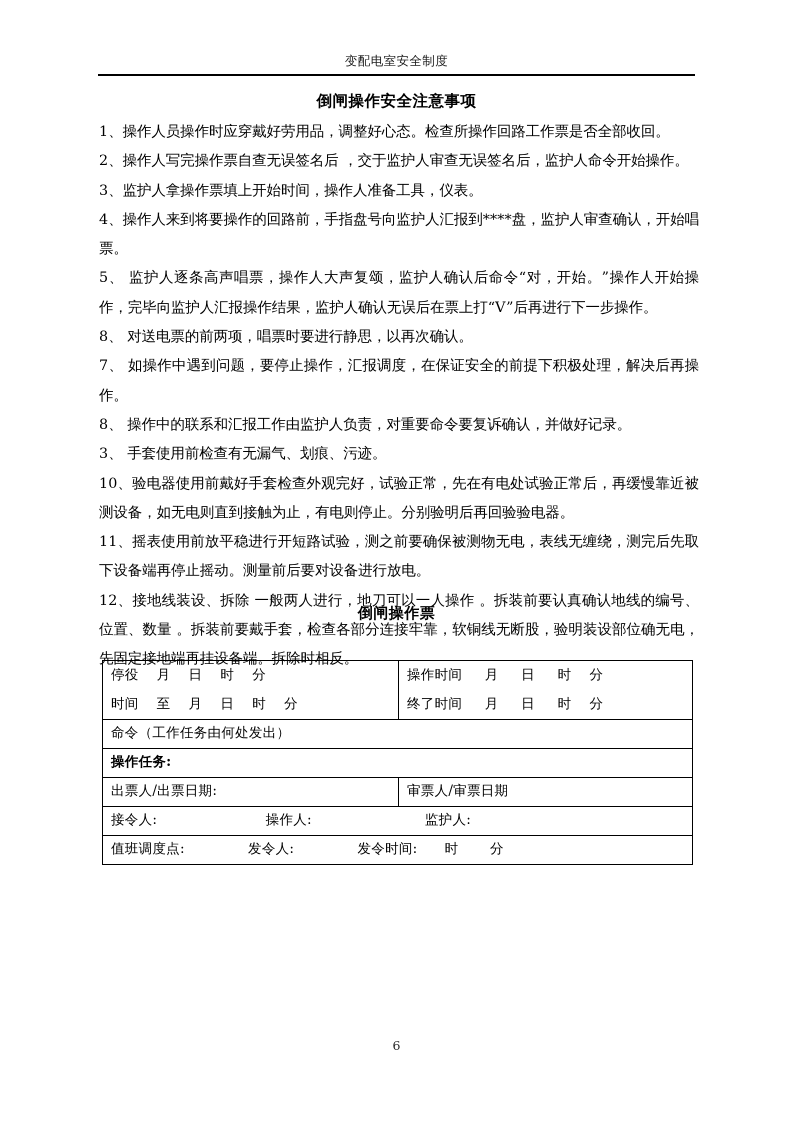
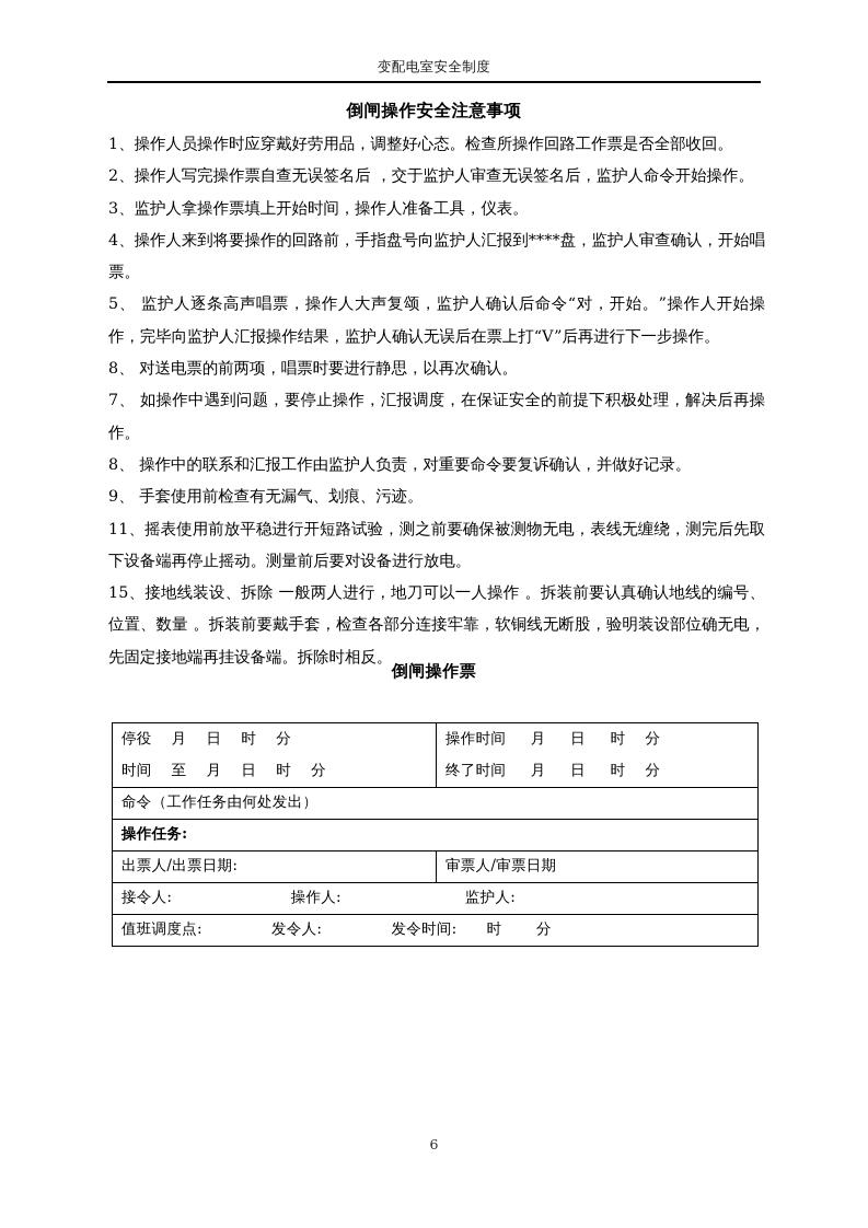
  变配电室安全制度
  倒闸操作安全注意事项
  1、操作人员操作时应穿戴好劳用品，调整好心态。检查所操作回路工作票是否全部收回。
  2、操作人写完操作票自查无误签名后 ，交于监护人审查无误签名后，监护人命令开始操作。
  3、监护人拿操作票填上开始时间，操作人准备工具，仪表。
  4、操作人来到将要操作的回路前，手指盘号向监护人汇报到****盘，监护人审查确认，开始唱票。
  5、 监护人逐条高声唱票，操作人大声复颂，监护人确认后命令“对，开始。”操作人开始操作，完毕向监护人汇报操作结果，监护人确认无误后在票上打“V”后再进行下一步操作。
  8、 对送电票的前两项，唱票时要进行静思，以再次确认。
  7、 如操作中遇到问题，要停止操作，汇报调度，在保证安全的前提下积极处理，解决后再操作。
  8、 操作中的联系和汇报工作由监护人负责，对重要命令要复诉确认，并做好记录。
- 3、 手套使用前检查有无漏气、划痕、污迹。
+ 9、 手套使用前检查有无漏气、划痕、污迹。
- 10、验电器使用前戴好手套检查外观完好，试验正常，先在有电处试验正常后，再缓慢靠近被测设备，如无电则直到接触为止，有电则停止。分别验明后再回验验电器。
  11、摇表使用前放平稳进行开短路试验，测之前要确保被测物无电，表线无缠绕，测完后先取下设备端再停止摇动。测量前后要对设备进行放电。
- 12、接地线装设、拆除 一般两人进行，地刀可以一人操作 。拆装前要认真确认地线的编号、位置、数量 。拆装前要戴手套，检查各部分连接牢靠，软铜线无断股，验明装设部位确无电，先固定接地端再挂设备端。拆除时相反。
+ 15、接地线装设、拆除 一般两人进行，地刀可以一人操作 。拆装前要认真确认地线的编号、位置、数量 。拆装前要戴手套，检查各部分连接牢靠，软铜线无断股，验明装设部位确无电，先固定接地端再挂设备端。拆除时相反。
  倒闸操作票
  停役 月 日 时 分	操作时间 月 日 时 分
  时间 至 月 日 时 分	终了时间 月 日 时 分
  命令（工作任务由何处发出）
  操作任务:
  出票人/出票日期:	审票人/审票日期
  接令人: 操作人: 监护人:
  值班调度点: 发令人: 发令时间: 时 分
  6
